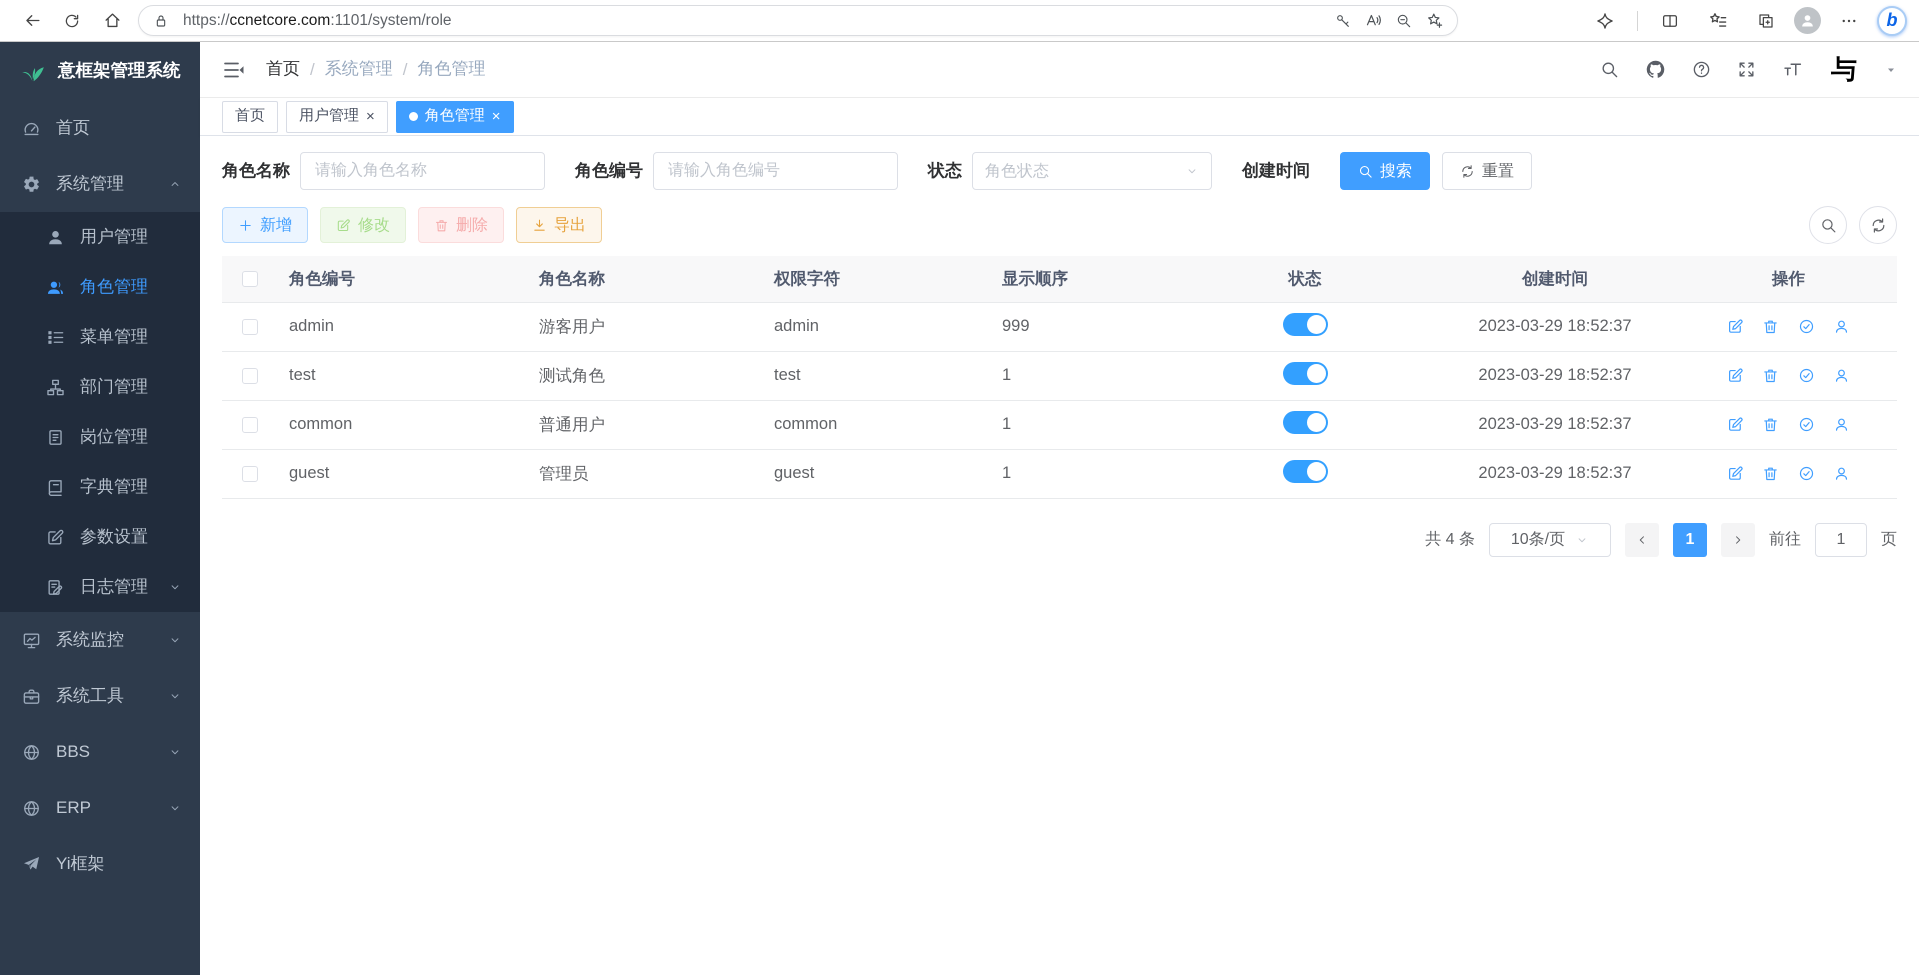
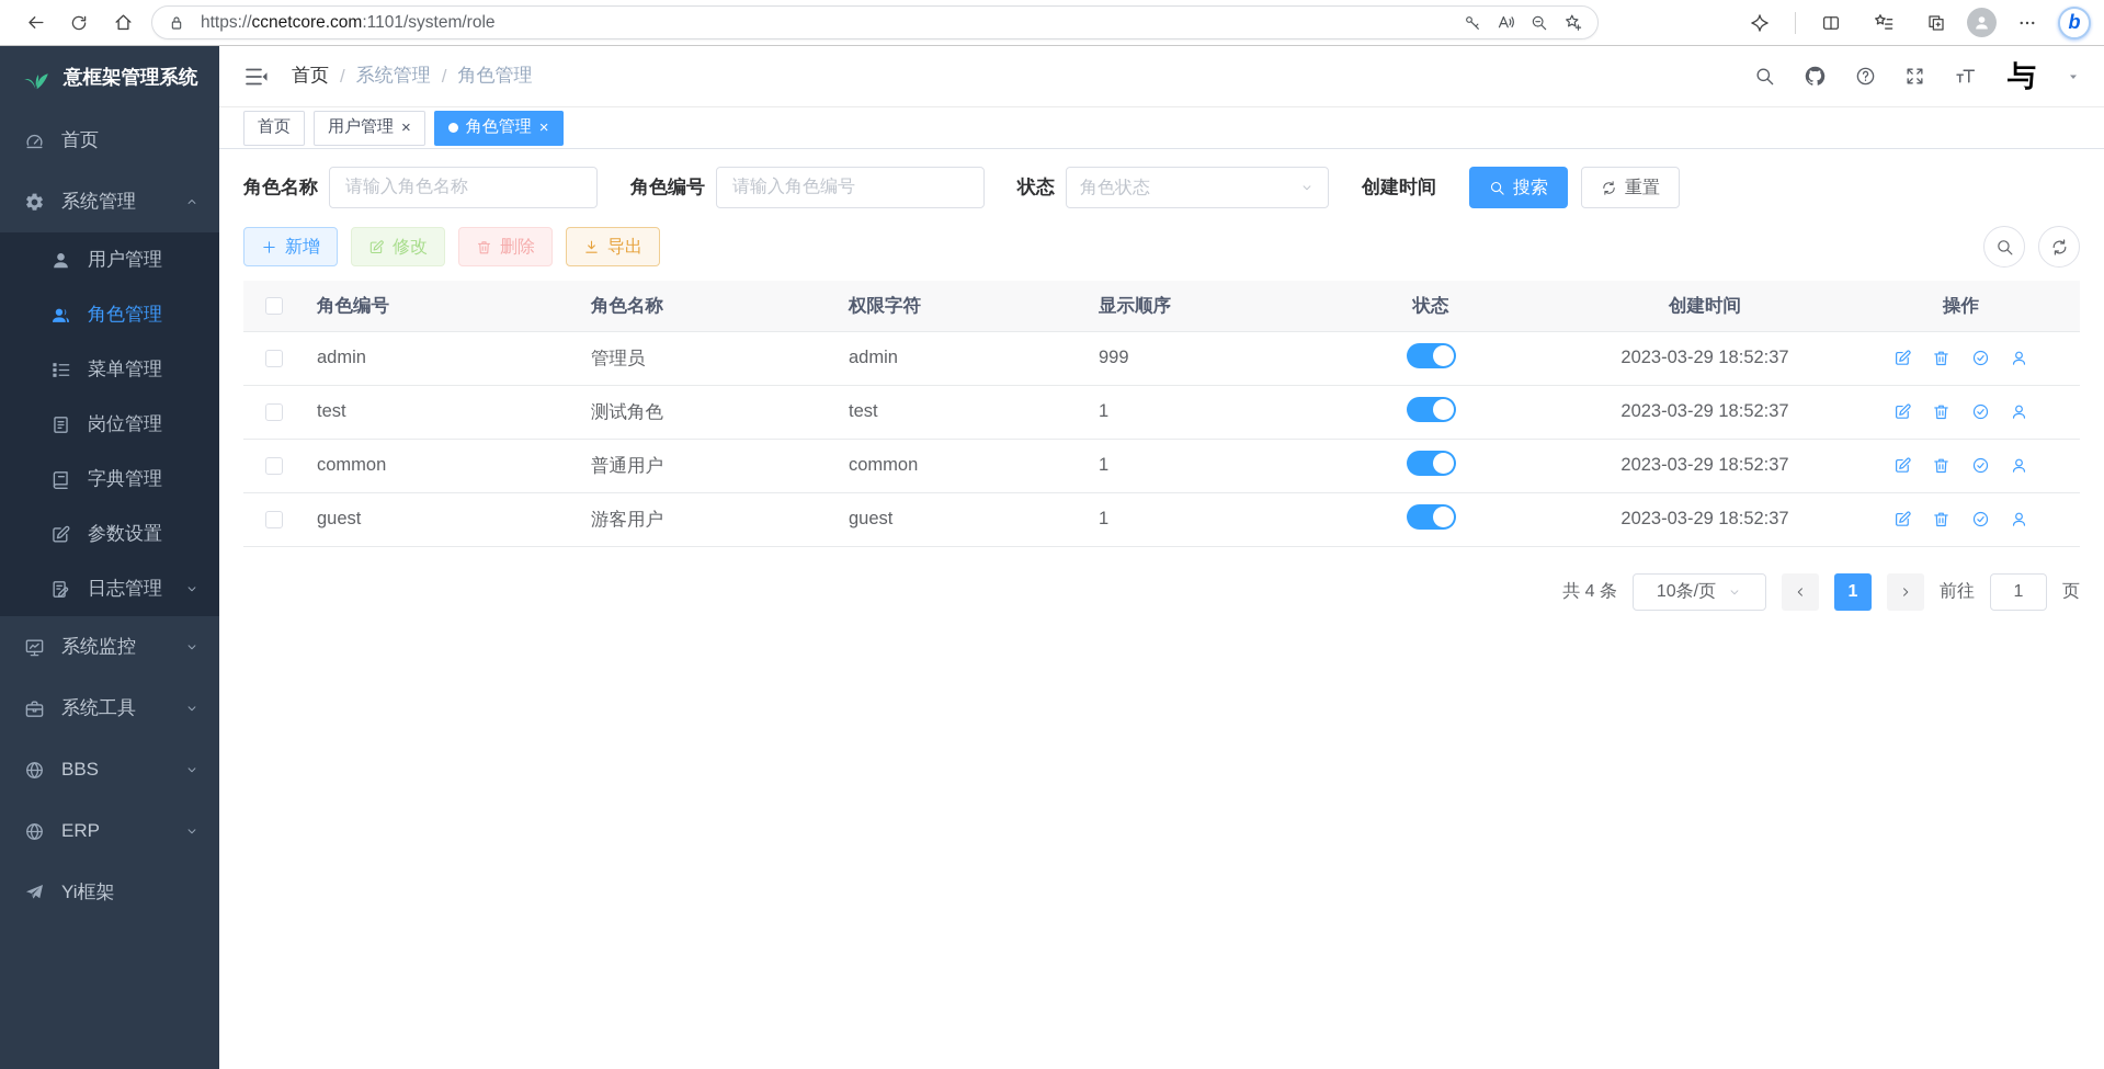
  https://ccnetcore.com:1101/system/role
  b
  意框架管理系统
  首页
  系统管理
  用户管理
  角色管理
  菜单管理
- 部门管理
  岗位管理
  字典管理
  参数设置
  日志管理
  系统监控
  系统工具
  BBS
  ERP
  Yi框架
  首页
  /
  系统管理
  /
  角色管理
  与
  首页
  用户管理
  ×
  角色管理
  ×
  角色名称
  请输入角色名称
  角色编号
  请输入角色编号
  状态
  角色状态
  创建时间
  搜索
  重置
  新增
  修改
  删除
  导出
  	角色编号	角色名称	权限字符	显示顺序	状态	创建时间	操作
- 	admin	游客用户	admin	999		2023-03-29 18:52:37
+ 	admin	管理员	admin	999		2023-03-29 18:52:37
  	test	测试角色	test	1		2023-03-29 18:52:37
  	common	普通用户	common	1		2023-03-29 18:52:37
- 	guest	管理员	guest	1		2023-03-29 18:52:37
+ 	guest	游客用户	guest	1		2023-03-29 18:52:37
  共 4 条
  10条/页
  1
  前往
  1
  页
